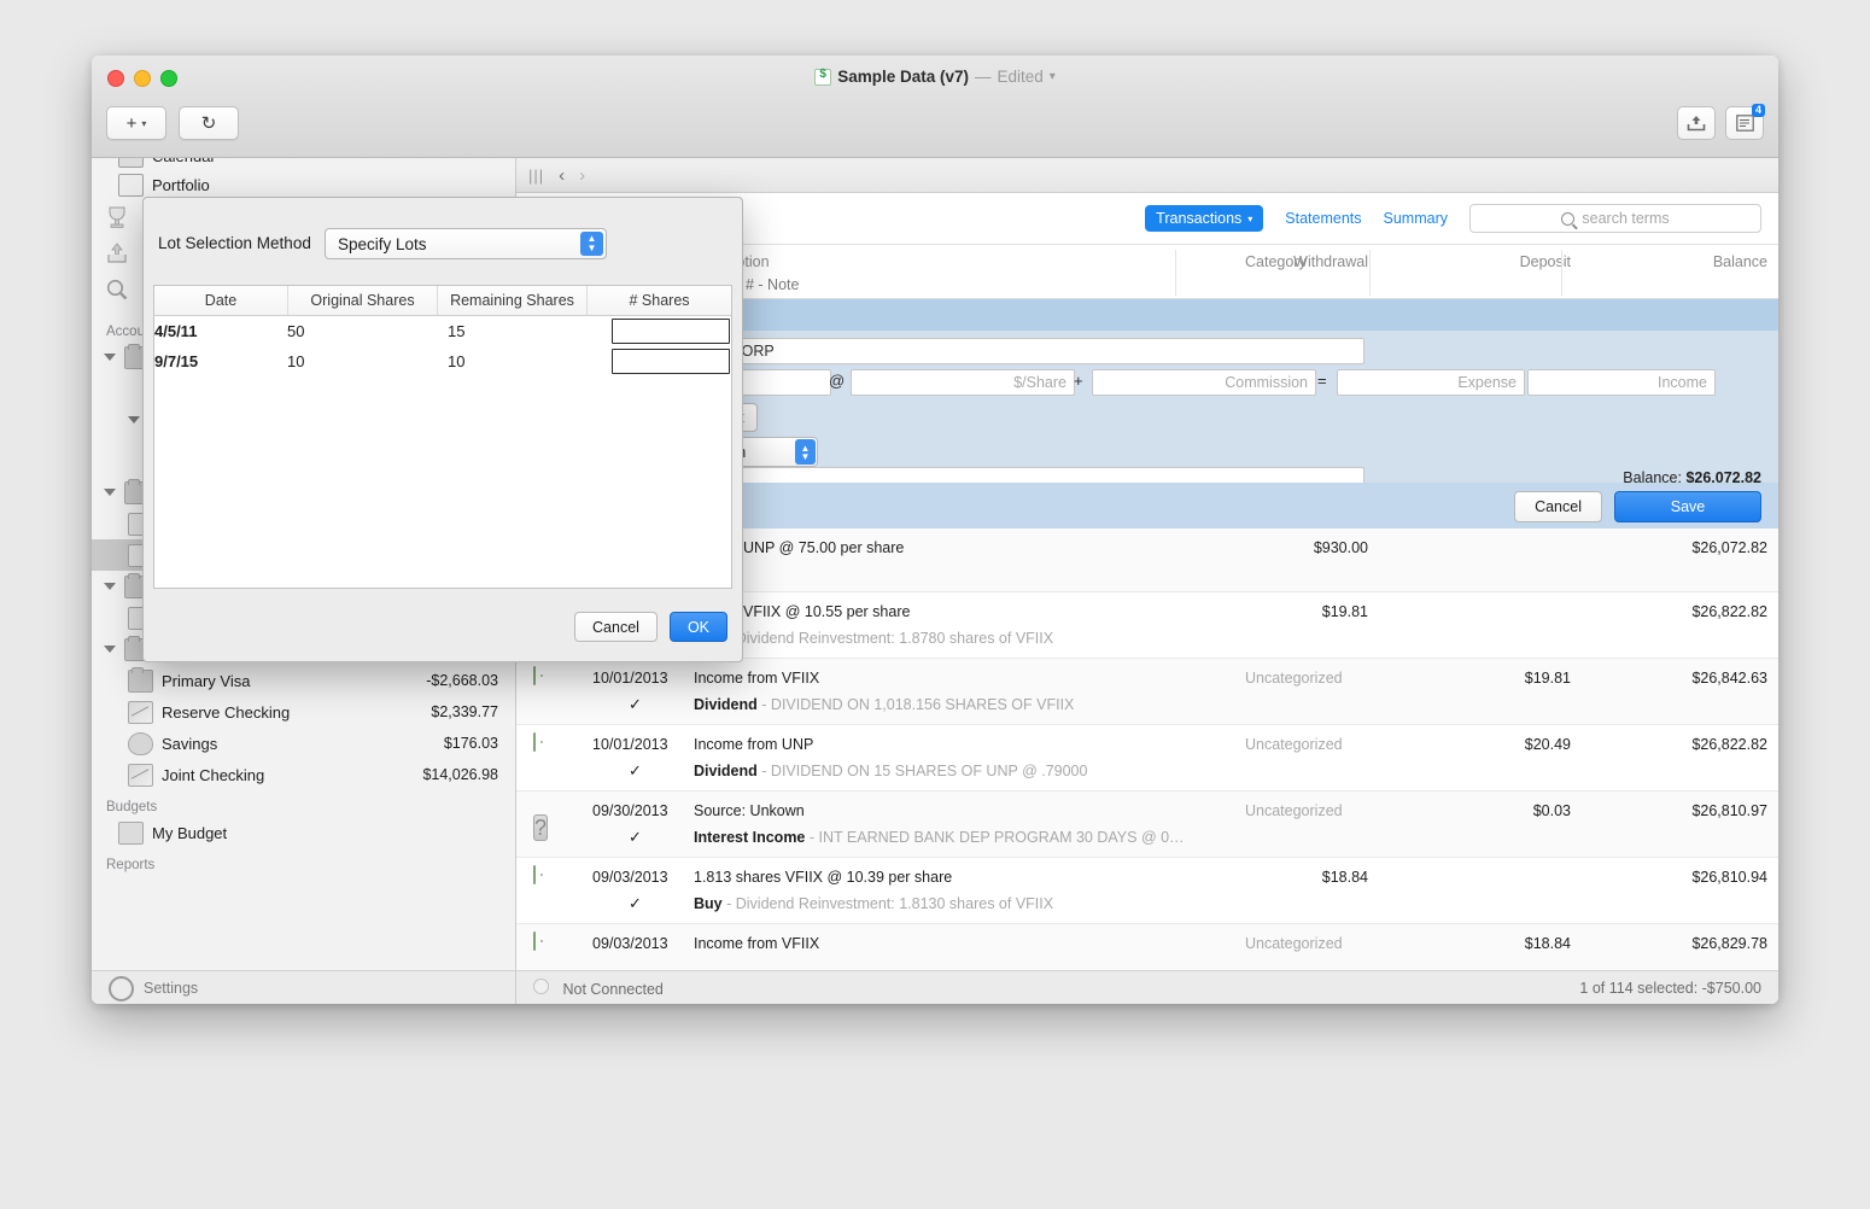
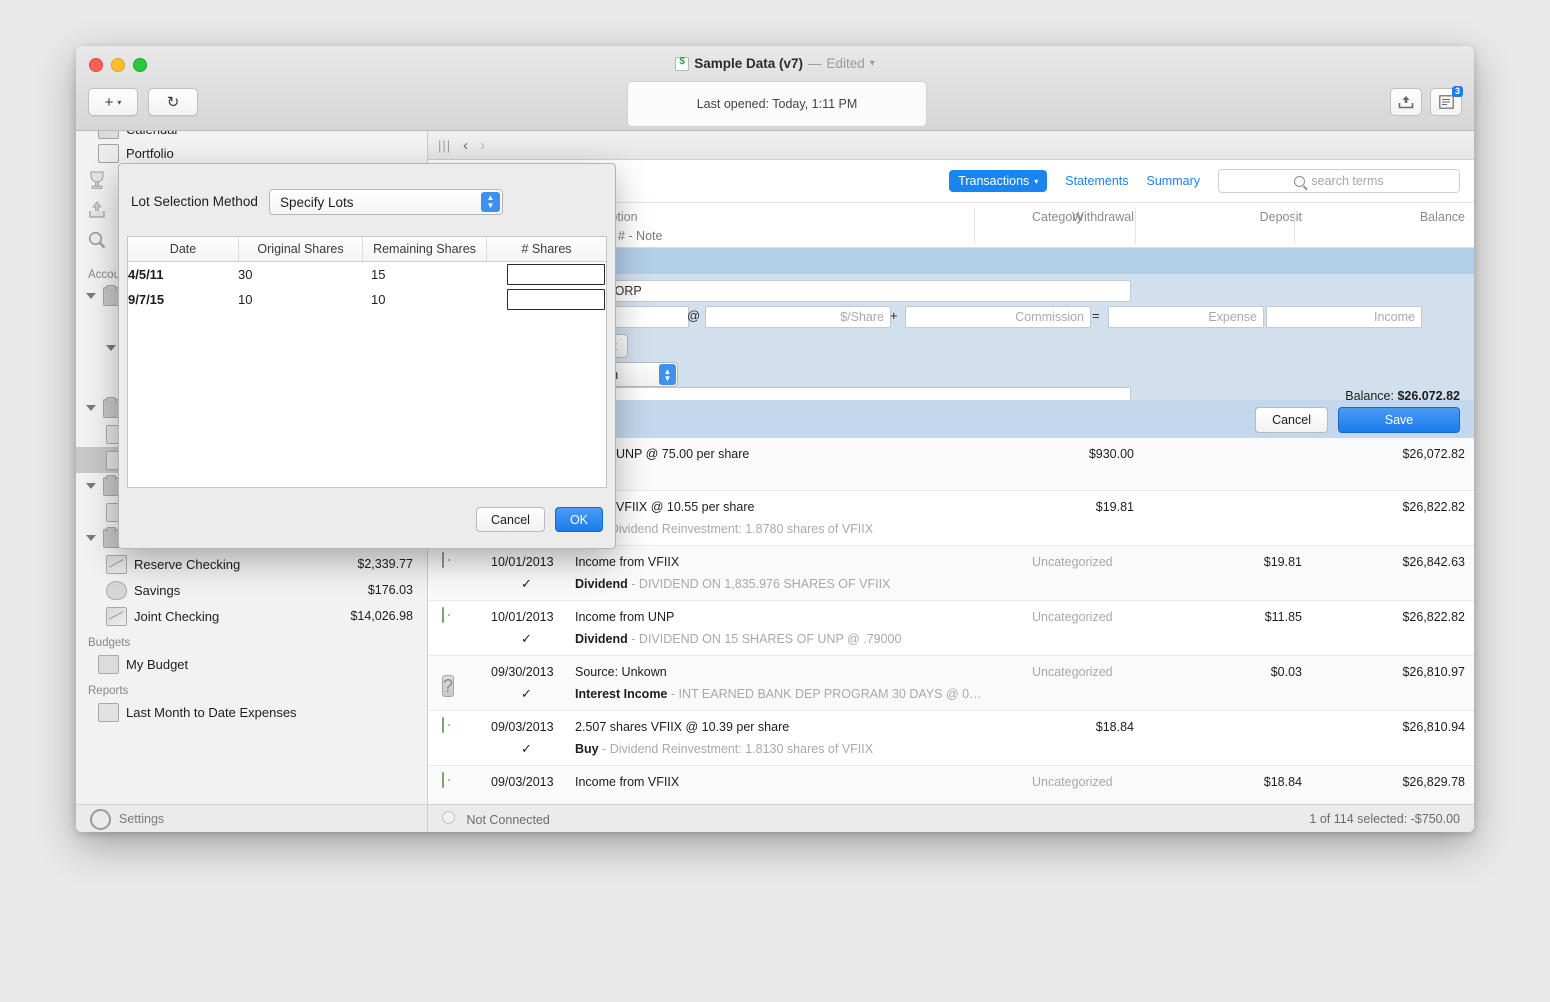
  Sample Data (v7)
  —
  Edited
  ▾
  +
  ▾
  ↻
+ Last opened: Today, 1:11 PM
- 4
+ 3
  Portfolio
- Primary Visa
- -$2,668.03
  Reserve Checking
  $2,339.77
  Savings
  $176.03
  Joint Checking
  $14,026.98
  Budgets
  My Budget
  Reports
+ Last Month to Date Expenses
  Settings
  |||
  ‹
  ›
  Transactions
  ▾
  Statements
  Summary
  search terms
  Category
  Withdrawal
  Deposit
  Balance
  # - Note
  @
  $/Share
  +
  Commission
  =
  Expense
  Income
  ▲
  ▼
  Balance: $26,072.82
  Cancel
  Save
  UNP @ 75.00 per share
  $930.00
  $26,072.82
  VFIIX @ 10.55 per share
  $19.81
  $26,822.82
  ividend Reinvestment: 1.8780 shares of VFIIX
  10/01/2013
  Income from VFIIX
  Uncategorized
  $19.81
  $26,842.63
  ✓
- Dividend - DIVIDEND ON 1,018.156 SHARES OF VFIIX
+ Dividend - DIVIDEND ON 1,835.976 SHARES OF VFIIX
  10/01/2013
  Income from UNP
  Uncategorized
- $20.49
+ $11.85
  $26,822.82
  ✓
  Dividend - DIVIDEND ON 15 SHARES OF UNP @ .79000
  ?
  09/30/2013
  Source: Unkown
  Uncategorized
  $0.03
  $26,810.97
  ✓
  Interest Income - INT EARNED BANK DEP PROGRAM 30 DAYS @ 0…
  09/03/2013
- 1.813 shares VFIIX @ 10.39 per share
+ 2.507 shares VFIIX @ 10.39 per share
  $18.84
  $26,810.94
  ✓
  Buy - Dividend Reinvestment: 1.8130 shares of VFIIX
  09/03/2013
  Income from VFIIX
  Uncategorized
  $18.84
  $26,829.78
  Not Connected
  1 of 114 selected: -$750.00
  Lot Selection Method
  Specify Lots
  ▲
  ▼
  Date
  Original Shares
  Remaining Shares
  # Shares
  4/5/11
- 50
+ 30
  15
  9/7/15
  10
  10
  Cancel
  OK
